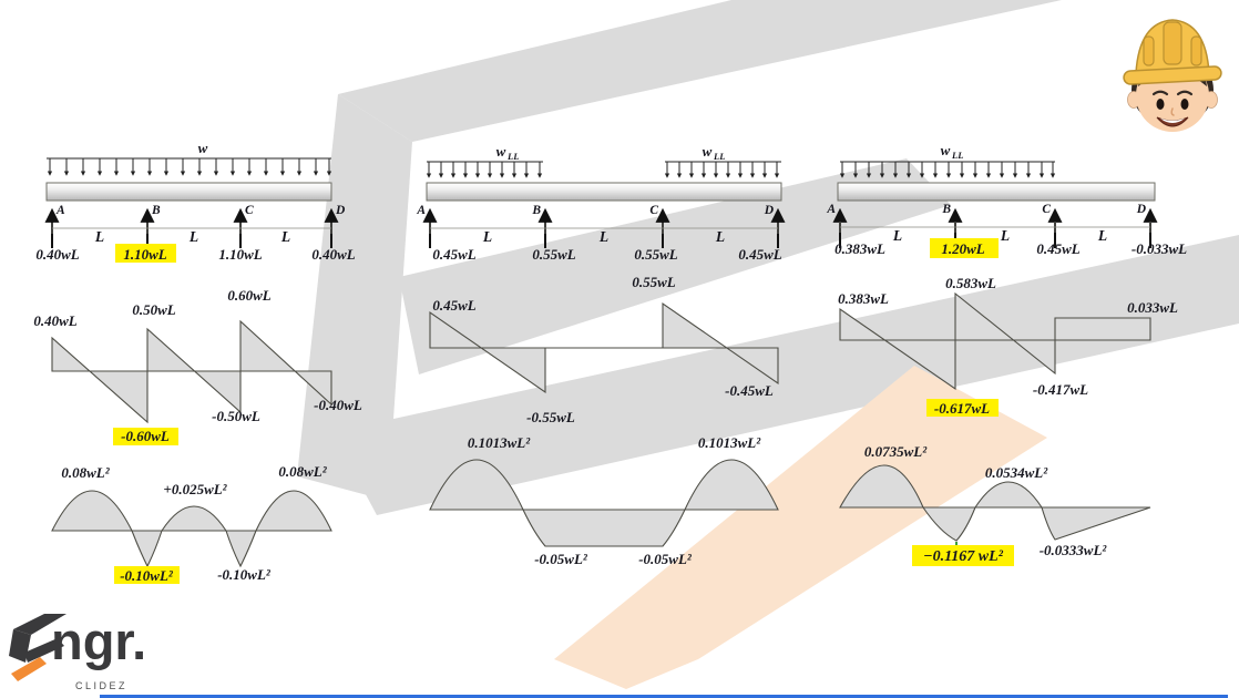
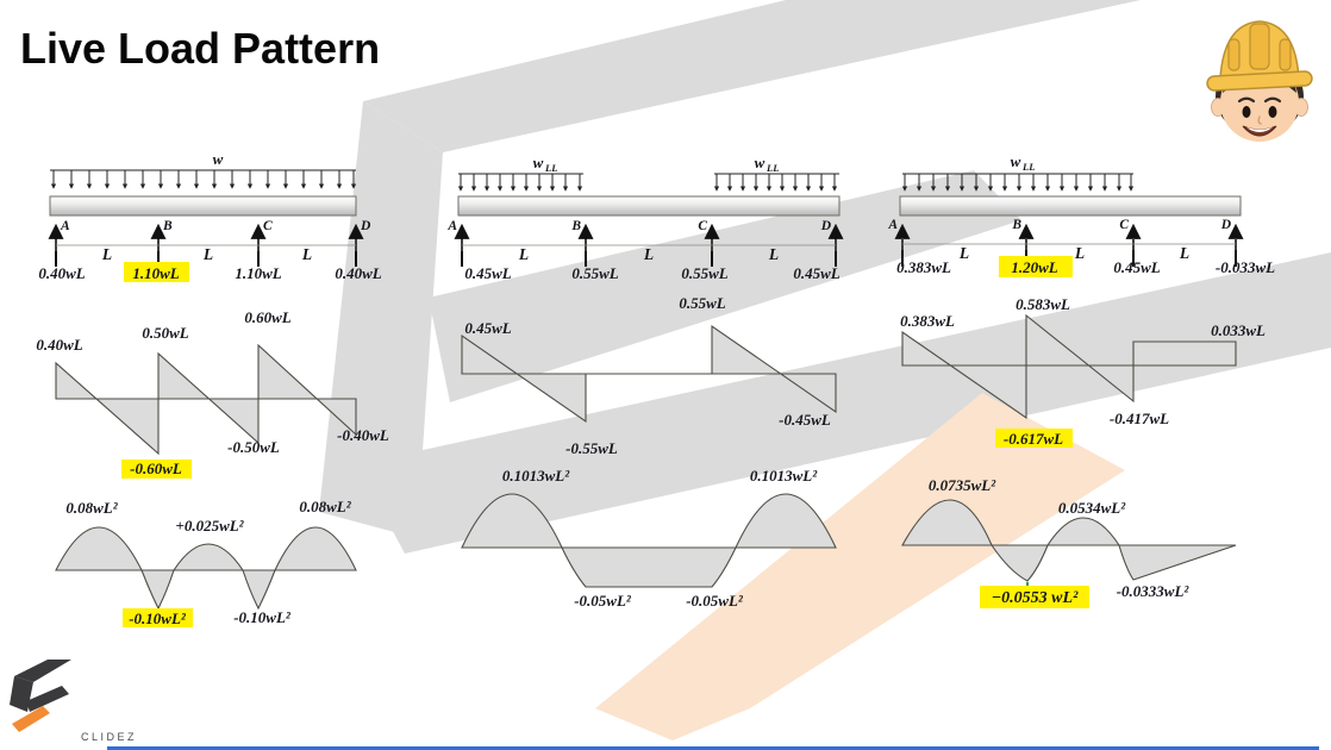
+ Live Load Pattern
  w
  A
  B
  C
  D
  L
  L
  L
  0.40wL
  1.10wL
  1.10wL
  0.40wL
  0.40wL
  0.50wL
  0.60wL
  -0.60wL
  -0.50wL
  -0.40wL
  0.08wL²
  +0.025wL²
  0.08wL²
  -0.10wL²
  -0.10wL²
  w
  LL
  w
  LL
  A
  B
  C
  D
  L
  L
  L
  0.45wL
  0.55wL
  0.55wL
  0.45wL
  0.45wL
  0.55wL
  -0.55wL
  -0.45wL
  0.1013wL²
  0.1013wL²
  -0.05wL²
  -0.05wL²
  w
  LL
  A
  B
  C
  D
  L
  L
  L
  0.383wL
  1.20wL
  0.45wL
  -0.033wL
  0.383wL
  0.583wL
  0.033wL
  -0.617wL
  -0.417wL
  0.0735wL²
  0.0534wL²
- −0.1167 wL²
+ −0.0553 wL²
  -0.0333wL²
- ngr.
  CLIDEZ
